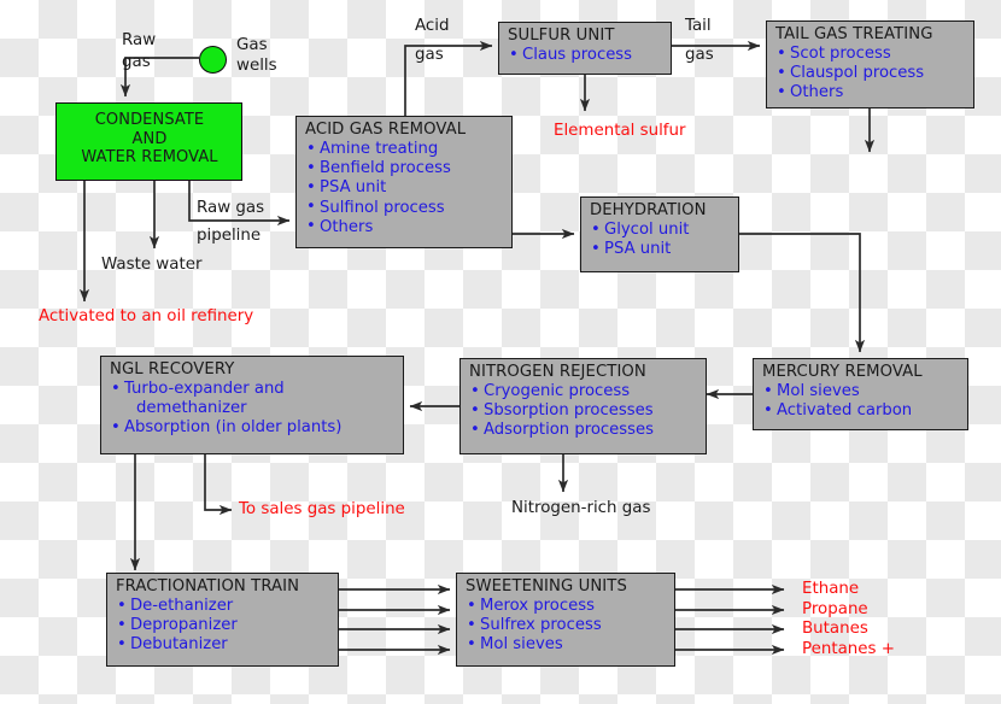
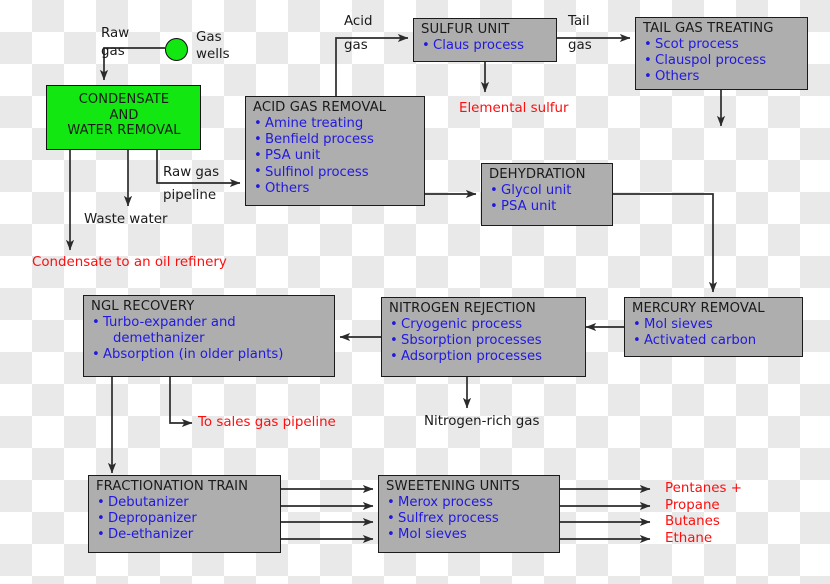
  Gas
  wells
  Raw
  gas
  CONDENSATE
  AND
  WATER REMOVAL
  Raw gas
  pipeline
  Waste water
- Activated to an oil refinery
+ Condensate to an oil refinery
  ACID GAS REMOVAL
  Amine treating
  Benfield process
  PSA unit
  Sulfinol process
  Others
  Acid
  gas
  SULFUR UNIT
  Claus process
  Tail
  gas
  Elemental sulfur
  TAIL GAS TREATING
  Scot process
  Clauspol process
  Others
  DEHYDRATION
  Glycol unit
  PSA unit
  MERCURY REMOVAL
  Mol sieves
  Activated carbon
  NITROGEN REJECTION
  Cryogenic process
  Sbsorption processes
  Adsorption processes
  Nitrogen-rich gas
  NGL RECOVERY
  Turbo-expander and
  demethanizer
  Absorption (in older plants)
  To sales gas pipeline
  FRACTIONATION TRAIN
- De-ethanizer
+ Debutanizer
  Depropanizer
- Debutanizer
+ De-ethanizer
  SWEETENING UNITS
  Merox process
  Sulfrex process
  Mol sieves
- Ethane
+ Pentanes +
  Propane
  Butanes
- Pentanes +
+ Ethane
